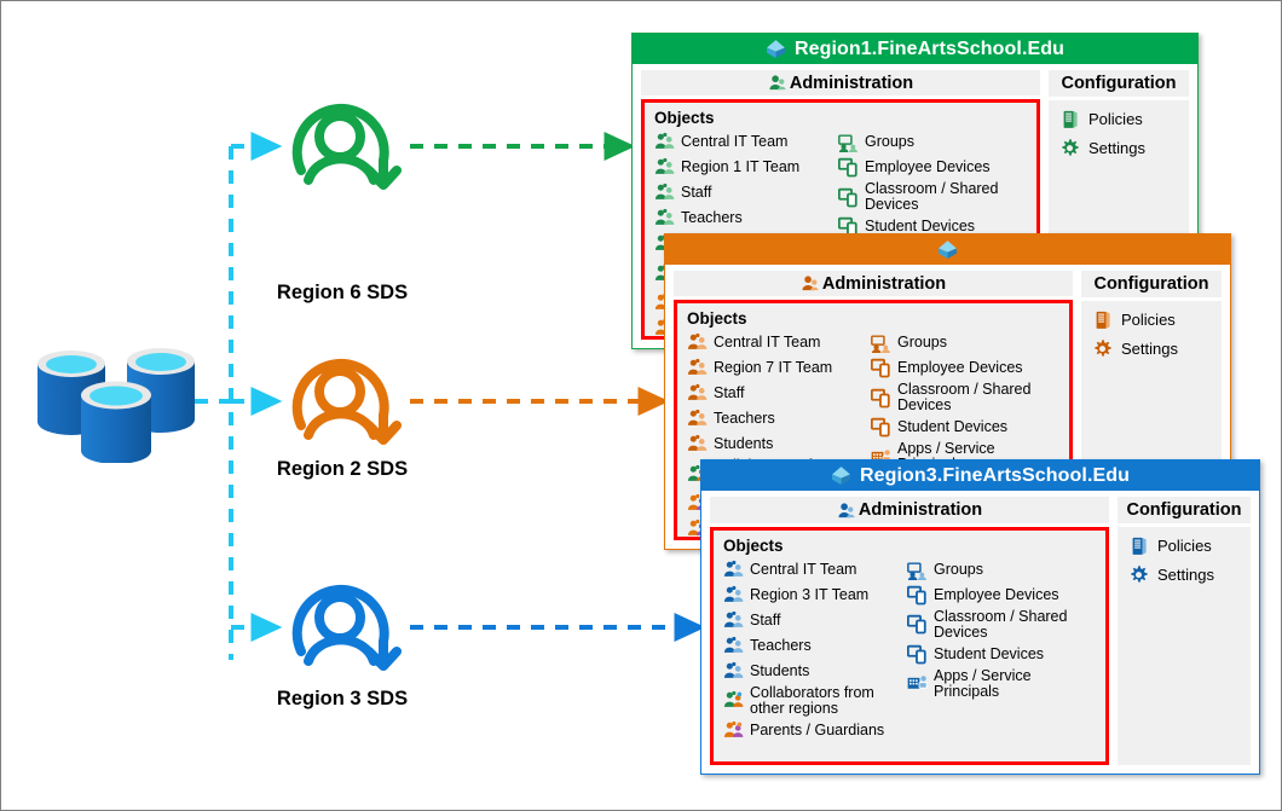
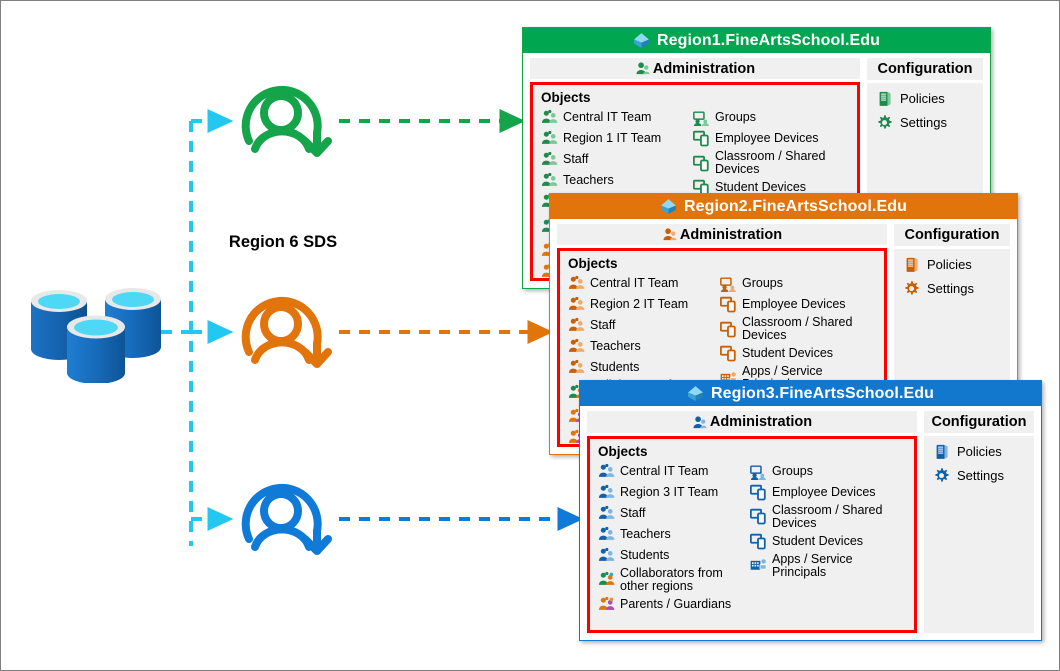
  Region 6 SDS
- Region 2 SDS
- Region 3 SDS
  Region1.FineArtsSchool.Edu
  Administration
  Objects
  Central IT Team
  Region 1 IT Team
  Staff
  Teachers
  Groups
  Employee Devices
  Classroom / Shared
  Devices
  Student Devices
  Configuration
  Policies
  Settings
+ Region2.FineArtsSchool.Edu
  Administration
  Objects
  Central IT Team
- Region 7 IT Team
+ Region 2 IT Team
  Staff
  Teachers
  Students
  Groups
  Employee Devices
  Classroom / Shared
  Devices
  Student Devices
  Apps / Service
  Configuration
  Policies
  Settings
  Region3.FineArtsSchool.Edu
  Administration
  Objects
  Central IT Team
  Region 3 IT Team
  Staff
  Teachers
  Students
  Collaborators from
  other regions
  Parents / Guardians
  Groups
  Employee Devices
  Classroom / Shared
  Devices
  Student Devices
  Apps / Service
  Principals
  Configuration
  Policies
  Settings
